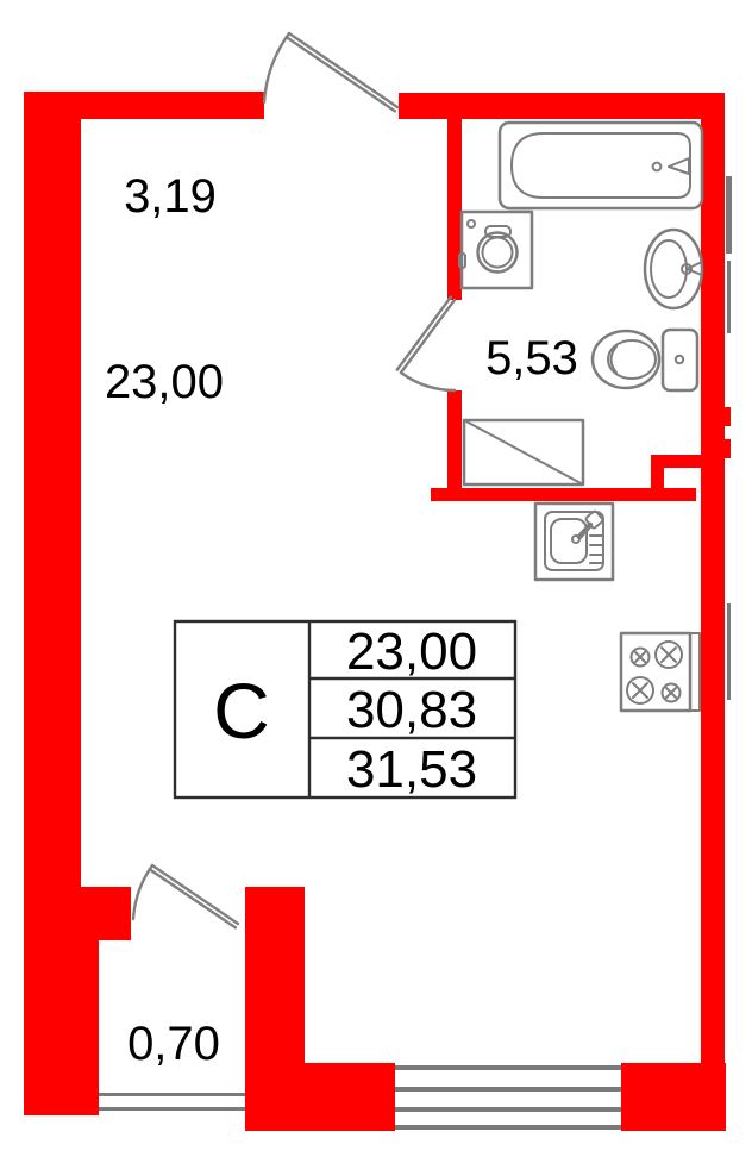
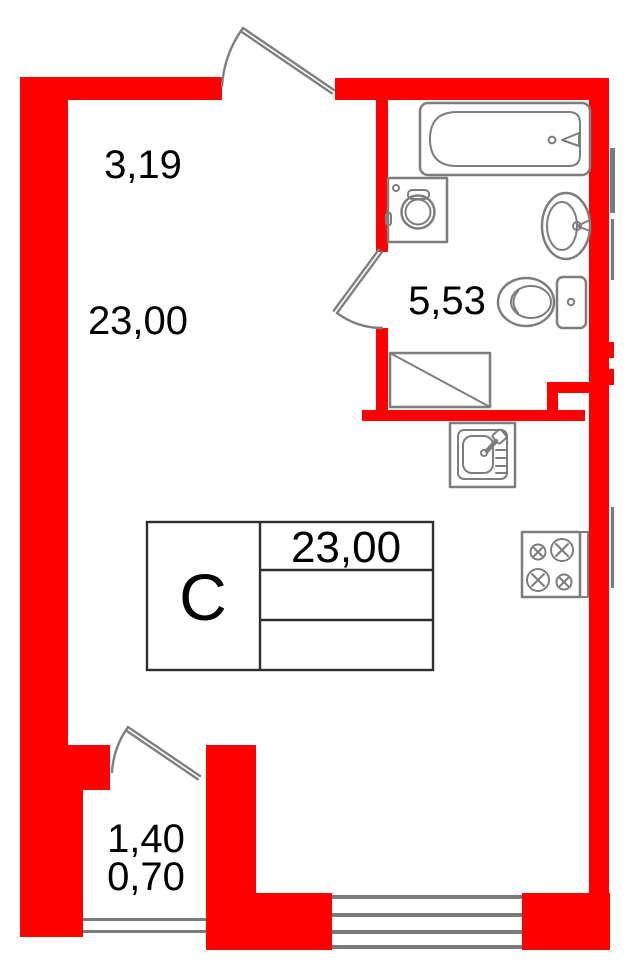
  С
  23,00
- 30,83
- 31,53
  3,19
  23,00
  5,53
+ 1,40
  0,70
